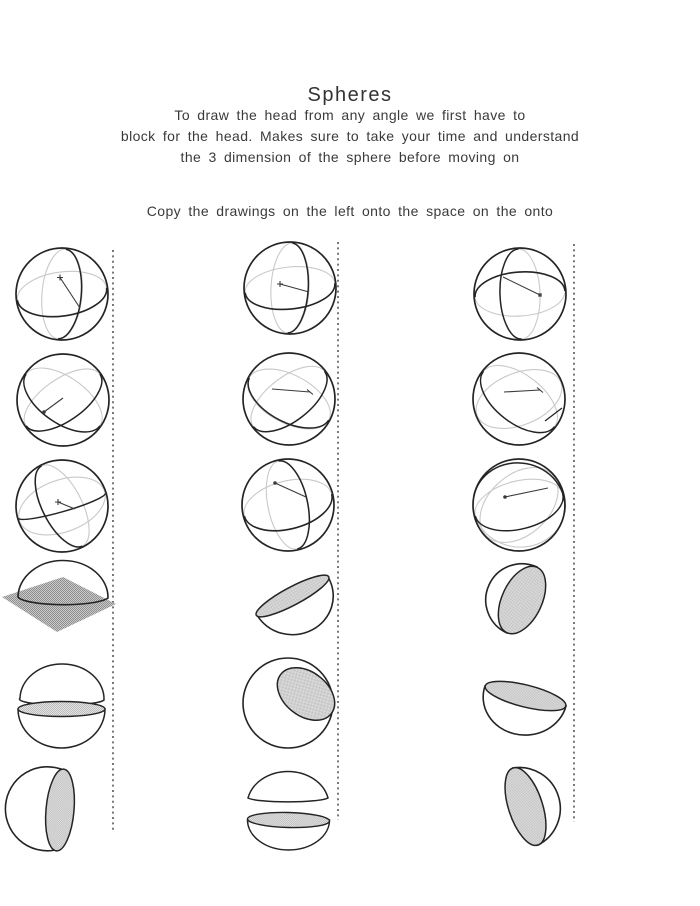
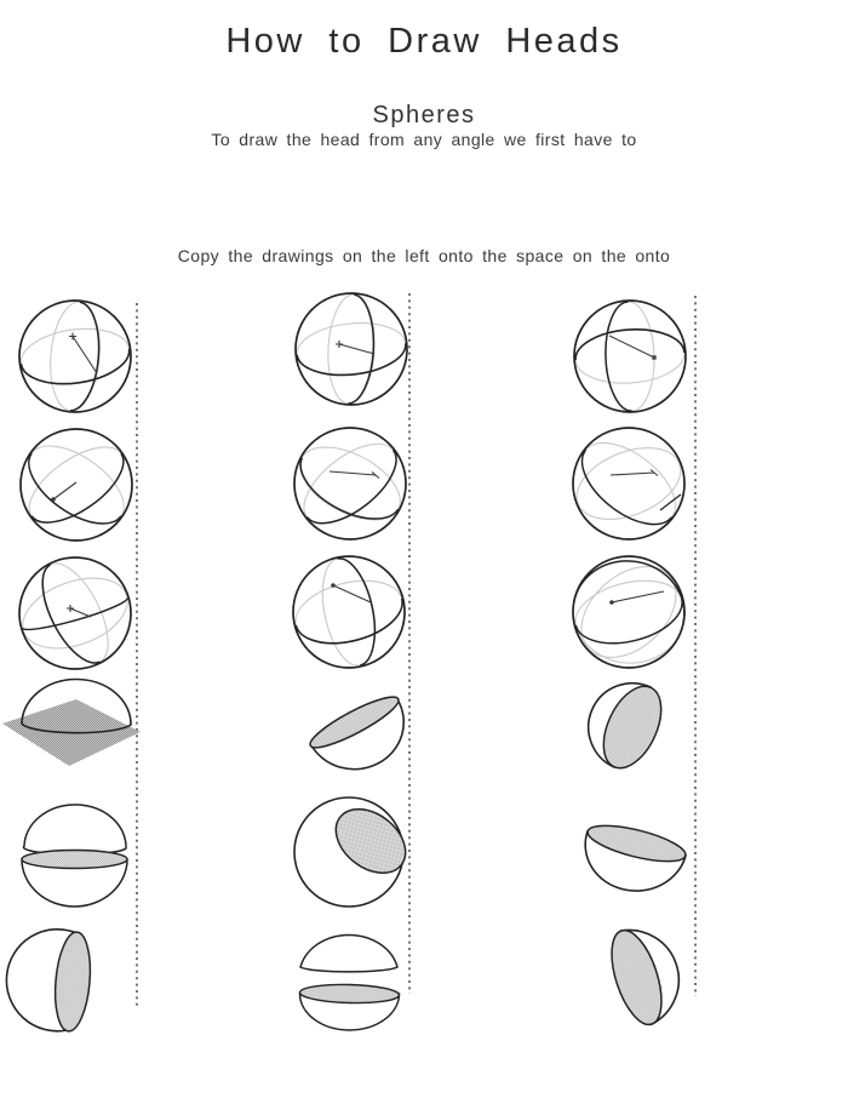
+ How to Draw Heads
  Spheres
  To draw the head from any angle we first have to
- block for the head. Makes sure to take your time and understand
- the 3 dimension of the sphere before moving on
  Copy the drawings on the left onto the space on the onto
